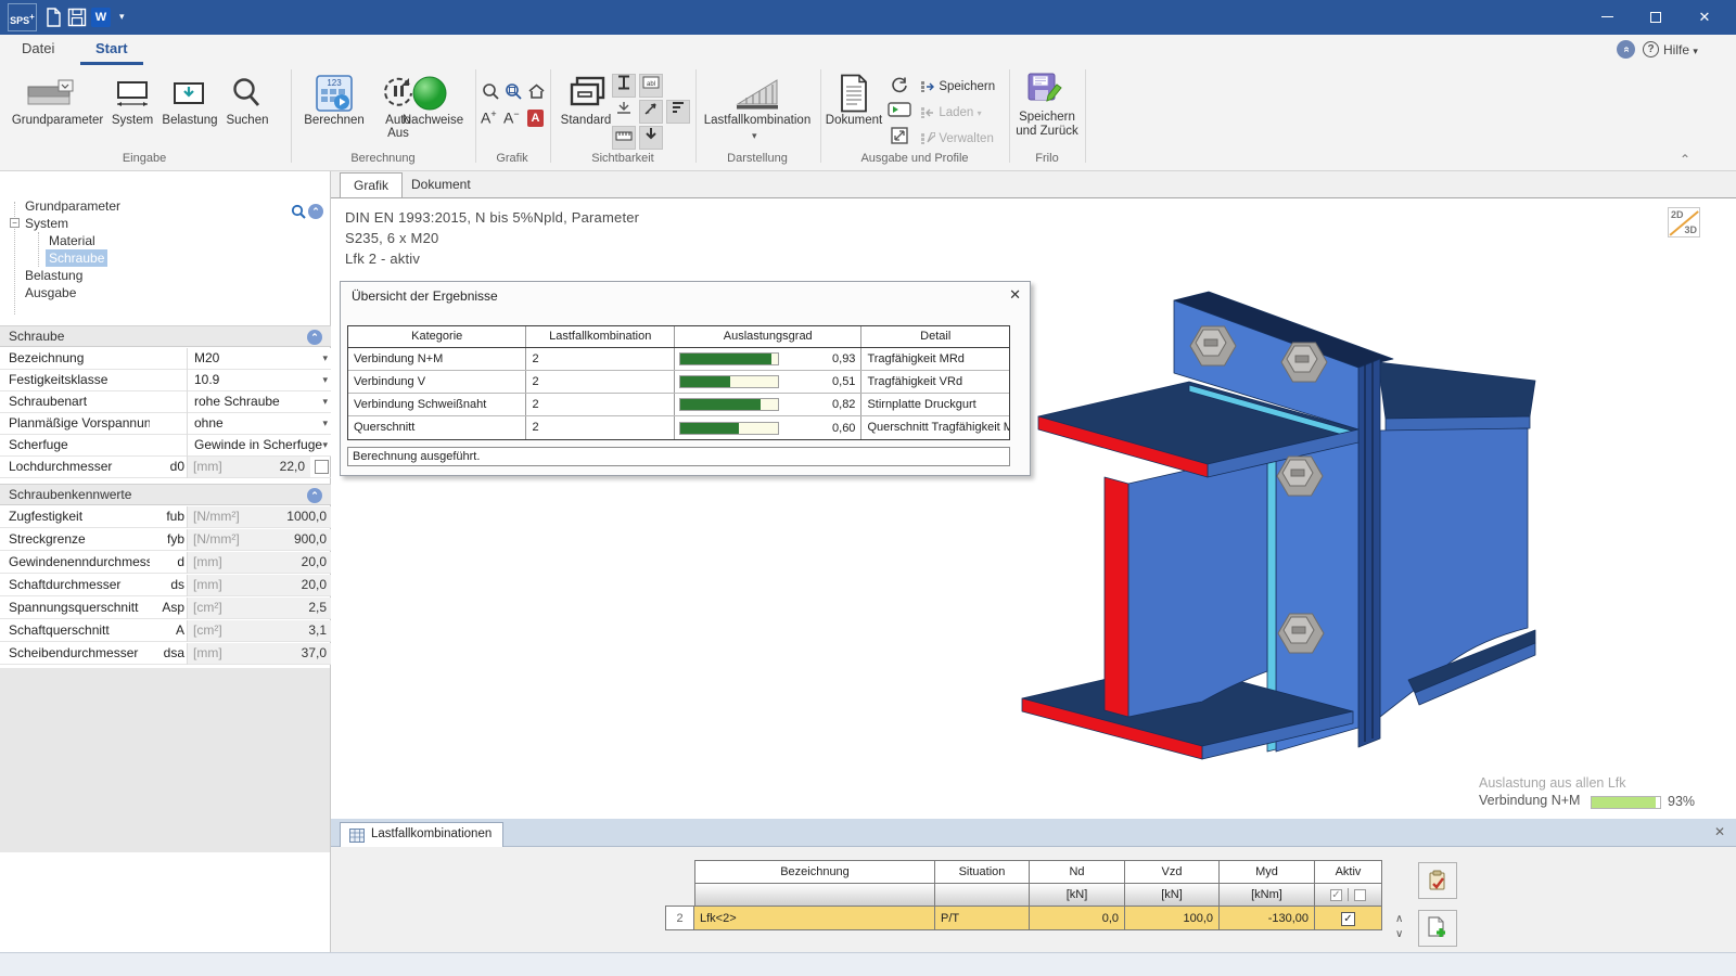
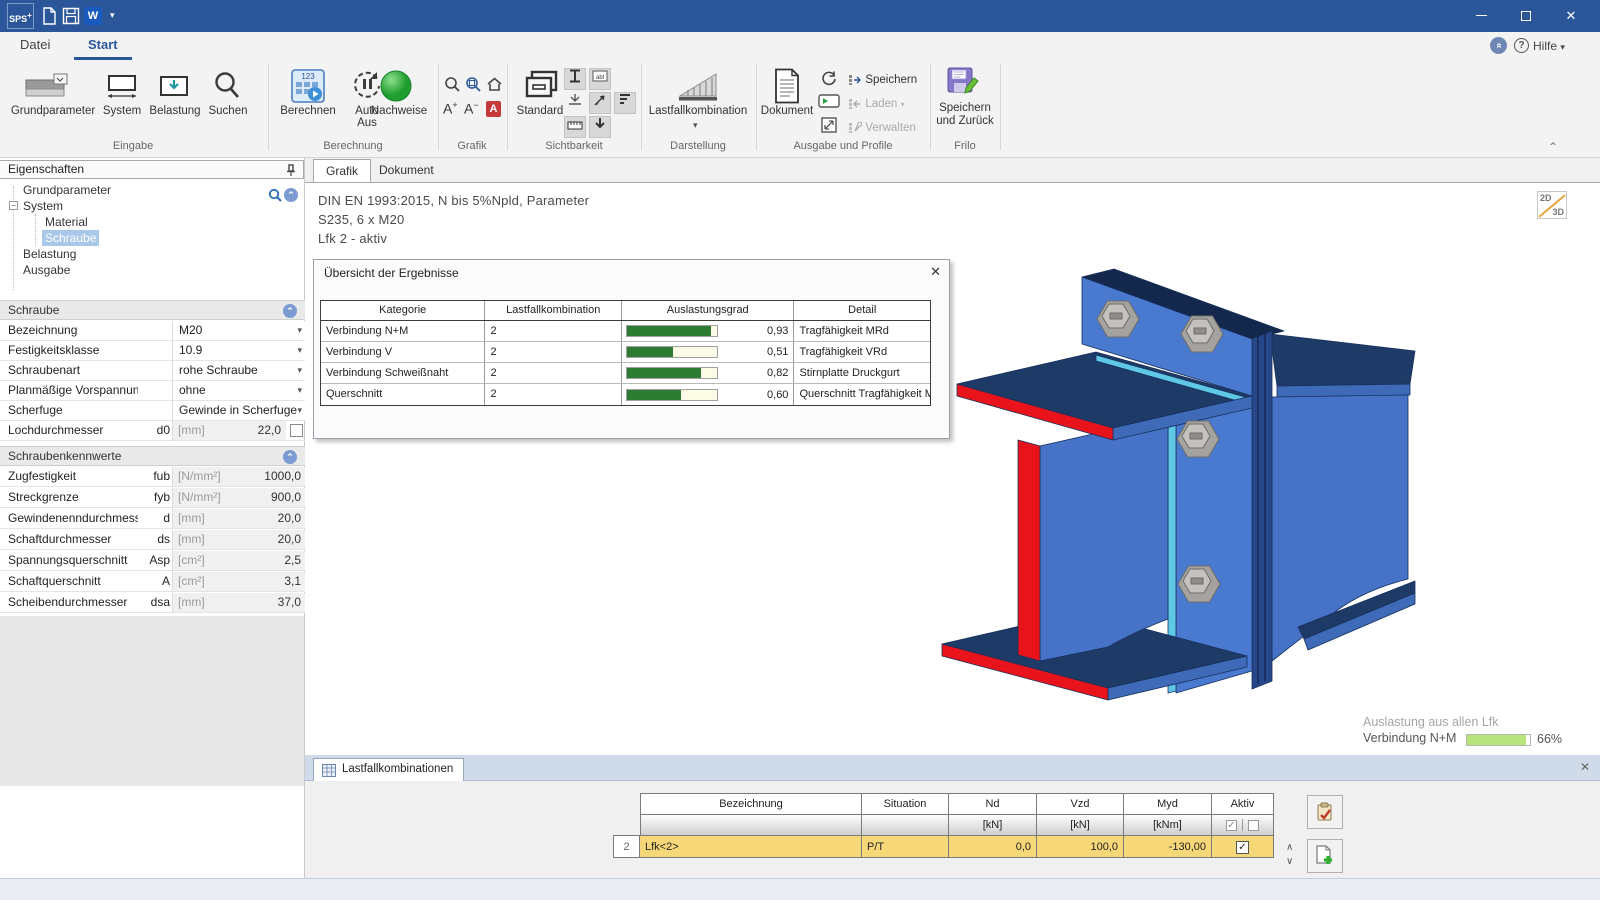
  SPS+
  W
  ▾
  ✕
  Datei
  Start
  ?
  Hilfe ▾
  Grundparameter
  System
  Belastung
  Suchen
  Eingabe
  123
  Berechnen
  Auto Aus
  Nachweise
  Berechnung
  A+
  A−
  A
  Grafik
  Standard
  Sichtbarkeit
  Lastfallkombination
  ▾
  Darstellung
  Dokument
  Speichern
  Laden ▾
  Verwalten
  Ausgabe und Profile
  Speichern und Zurück
  Frilo
  ⌃
+ Eigenschaften
  Grundparameter
  −
  System
  Material
  Schraube
  Belastung
  Ausgabe
  ⌃
  Schraube
  ⌃
  Bezeichnung
  M20
  ▾
  Festigkeitsklasse
  10.9
  ▾
  Schraubenart
  rohe Schraube
  ▾
  Planmäßige Vorspannun
  ohne
  ▾
  Scherfuge
  Gewinde in Scherfuge
  ▾
  Lochdurchmesser
  d0
  [mm]
  22,0
  Schraubenkennwerte
  ⌃
  Zugfestigkeit
  fub
  [N/mm²]
  1000,0
  Streckgrenze
  fyb
  [N/mm²]
  900,0
  Gewindenenndurchmess
  d
  [mm]
  20,0
  Schaftdurchmesser
  ds
  [mm]
  20,0
  Spannungsquerschnitt
  Asp
  [cm²]
  2,5
  Schaftquerschnitt
  A
  [cm²]
  3,1
  Scheibendurchmesser
  dsa
  [mm]
  37,0
  Grafik
  Dokument
  DIN EN 1993:2015, N bis 5%Npld, Parameter
  S235, 6 x M20
  Lfk 2 - aktiv
  2D
  3D
  Übersicht der Ergebnisse
  ✕
  Kategorie
  Lastfallkombination
  Auslastungsgrad
  Detail
  Verbindung N+M
  2
  0,93
  Tragfähigkeit MRd
  Verbindung V
  2
  0,51
  Tragfähigkeit VRd
  Verbindung Schweißnaht
  2
  0,82
  Stirnplatte Druckgurt
  Querschnitt
  2
  0,60
  Querschnitt Tragfähigkeit M
- Berechnung ausgeführt.
  Auslastung aus allen Lfk
  Verbindung N+M
- 93%
+ 66%
  Lastfallkombinationen
  ✕
  Bezeichnung
  Situation
  Nd
  Vzd
  Myd
  Aktiv
  [kN]
  [kN]
  [kNm]
  ✓
  2
  Lfk<2>
  P/T
  0,0
  100,0
  -130,00
  ✓
  ∧
  ∨
